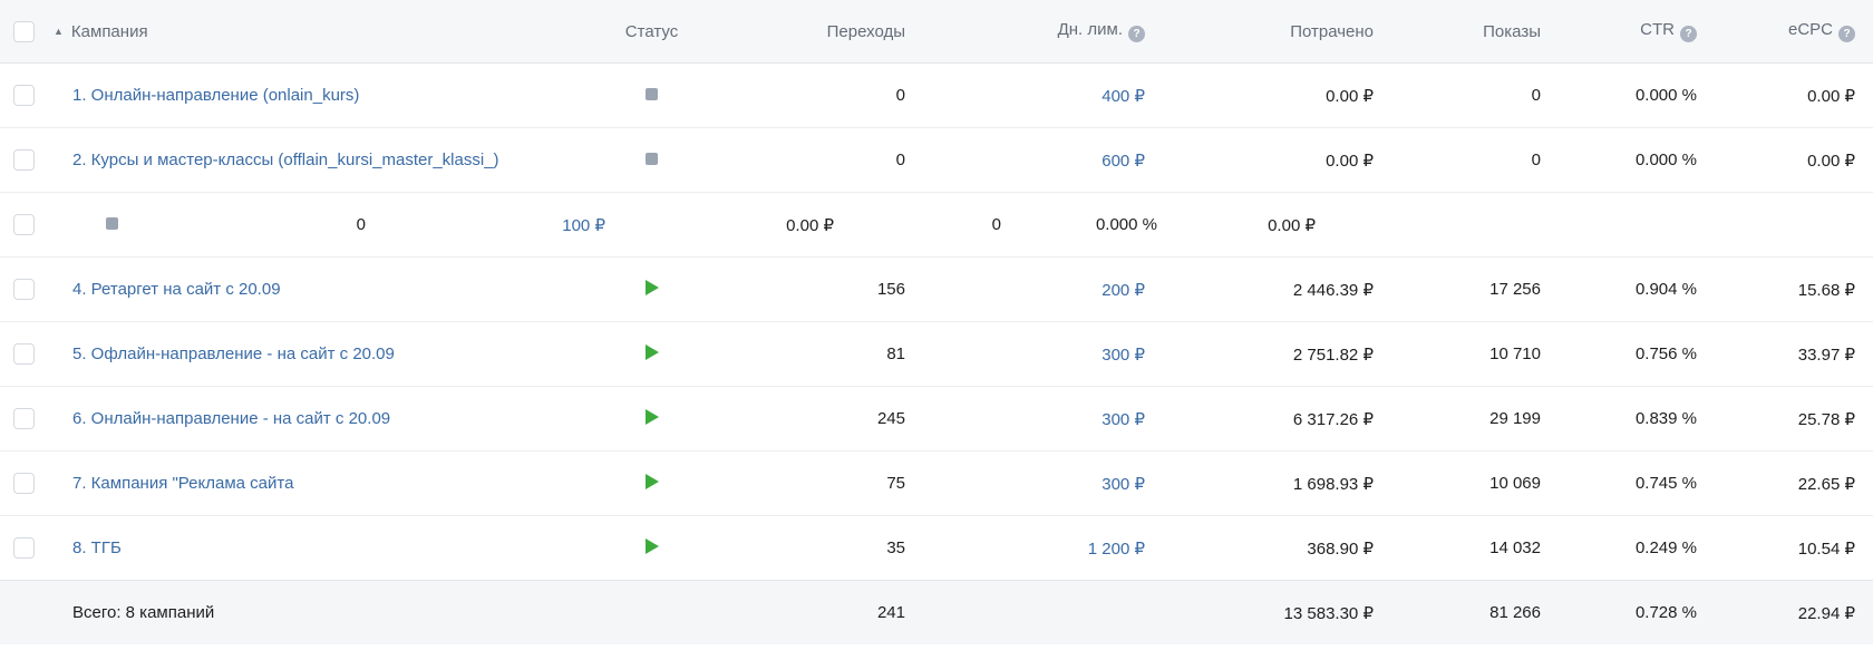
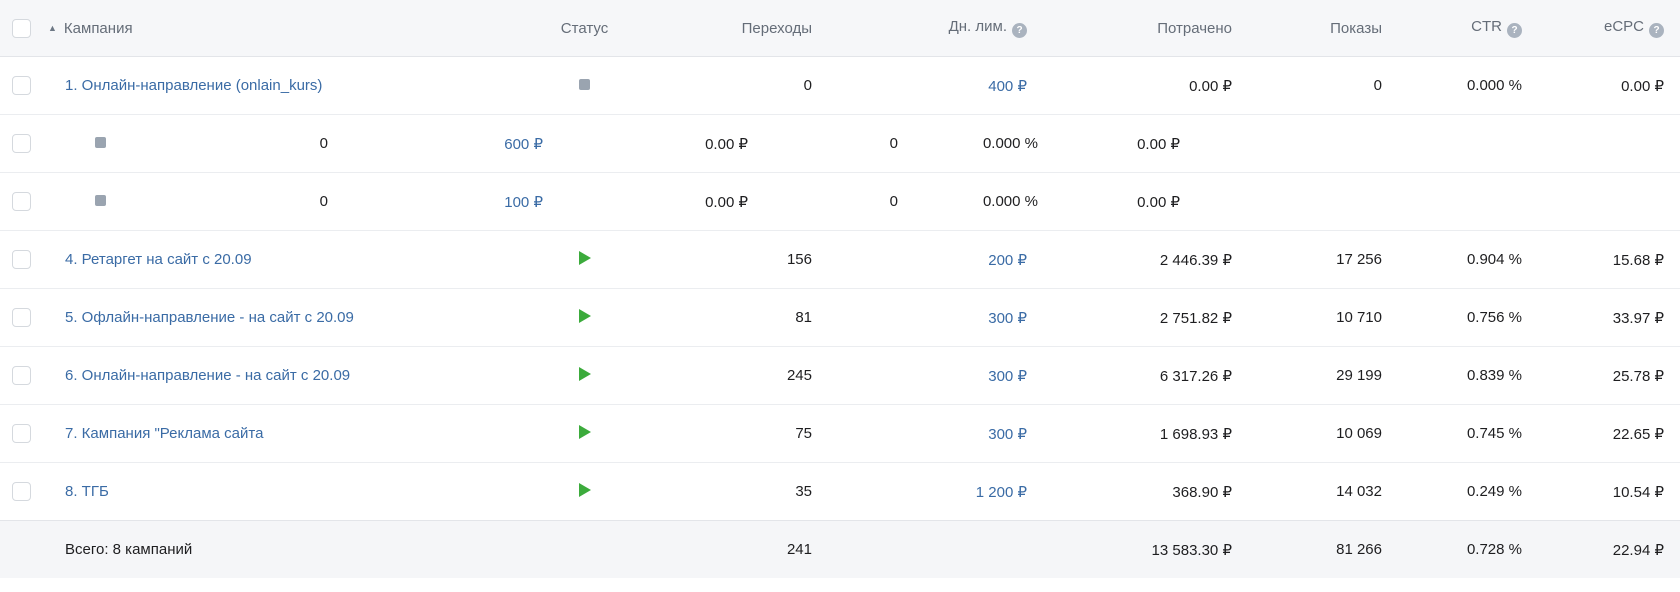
  ▲
  Кампания
  Статус
  Переходы
  Дн. лим. ?
  Потрачено
  Показы
  CTR ?
  eCPC ?
  1. Онлайн-направление (onlain_kurs)
  0
  400 ₽
  0.00 ₽
  0
  0.000 %
  0.00 ₽
- 2. Курсы и мастер-классы (offlain_kursi_master_klassi_)
  0
  600 ₽
  0.00 ₽
  0
  0.000 %
  0.00 ₽
  0
  100 ₽
  0.00 ₽
  0
  0.000 %
  0.00 ₽
  4. Ретаргет на сайт с 20.09
  156
  200 ₽
  2 446.39 ₽
  17 256
  0.904 %
  15.68 ₽
  5. Офлайн-направление - на сайт с 20.09
  81
  300 ₽
  2 751.82 ₽
  10 710
  0.756 %
  33.97 ₽
  6. Онлайн-направление - на сайт с 20.09
  245
  300 ₽
  6 317.26 ₽
  29 199
  0.839 %
  25.78 ₽
  7. Кампания "Реклама сайта
  75
  300 ₽
  1 698.93 ₽
  10 069
  0.745 %
  22.65 ₽
  8. ТГБ
  35
  1 200 ₽
  368.90 ₽
  14 032
  0.249 %
  10.54 ₽
  Всего: 8 кампаний
  241
  13 583.30 ₽
  81 266
  0.728 %
  22.94 ₽
